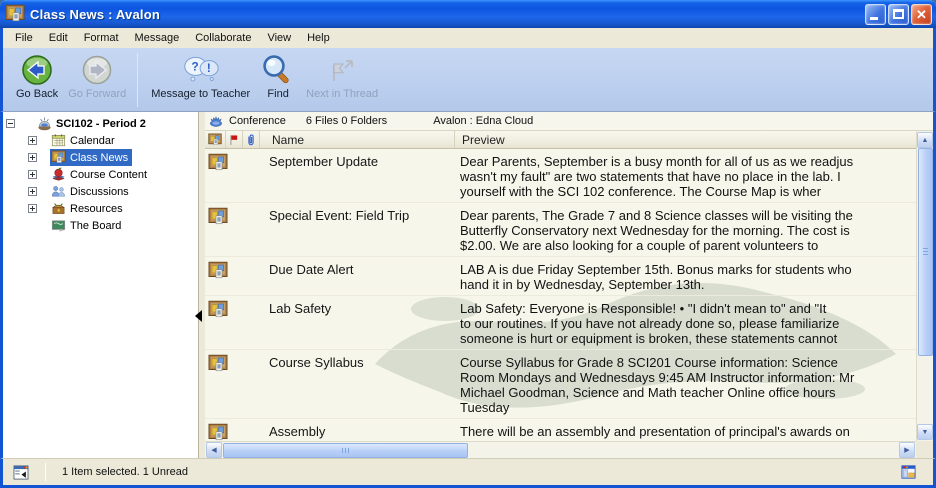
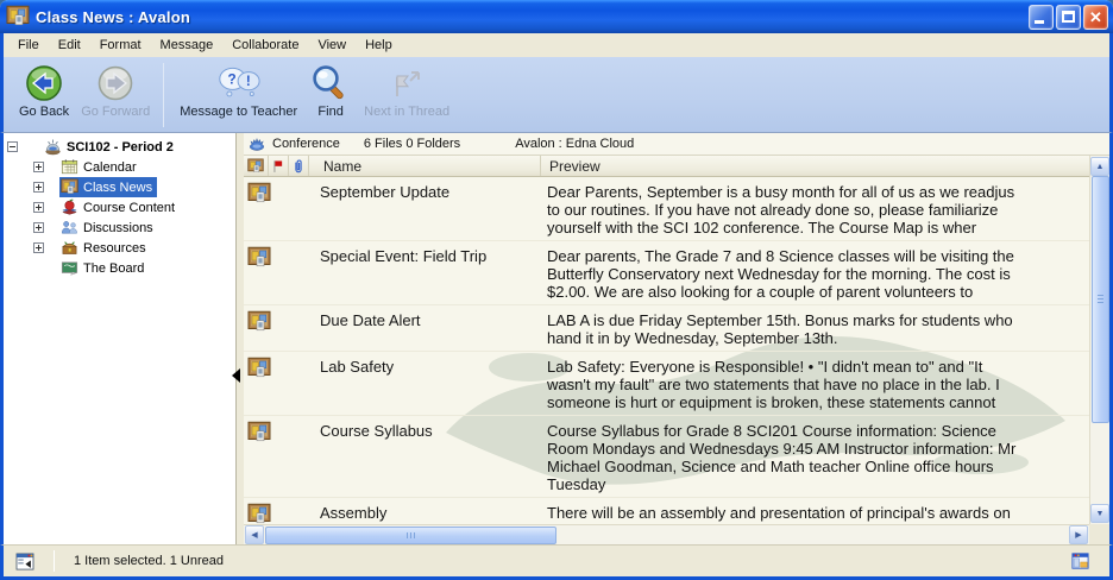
  Class News : Avalon
  ✕
  File
  Edit
  Format
  Message
  Collaborate
  View
  Help
  Go Back
  Go Forward
  Message to Teacher
  Find
  Next in Thread
  SCI102 - Period 2
  Calendar
  Class News
  Course Content
  Discussions
  Resources
  The Board
  Conference
  6 Files 0 Folders
  Avalon : Edna Cloud
  Name
  Preview
  September Update
  Dear Parents, September is a busy month for all of us as we readjus
- wasn't my fault" are two statements that have no place in the lab. I
+ to our routines. If you have not already done so, please familiarize
  yourself with the SCI 102 conference. The Course Map is wher
  Special Event: Field Trip
  Dear parents, The Grade 7 and 8 Science classes will be visiting the
  Butterfly Conservatory next Wednesday for the morning. The cost is
  $2.00. We are also looking for a couple of parent volunteers to
  Due Date Alert
  LAB A is due Friday September 15th. Bonus marks for students who
  hand it in by Wednesday, September 13th.
  Lab Safety
  Lab Safety: Everyone is Responsible! • "I didn't mean to" and "It
- to our routines. If you have not already done so, please familiarize
+ wasn't my fault" are two statements that have no place in the lab. I
  someone is hurt or equipment is broken, these statements cannot
  Course Syllabus
  Course Syllabus for Grade 8 SCI201 Course information: Science
  Room Mondays and Wednesdays 9:45 AM Instructor information: Mr
  Michael Goodman, Science and Math teacher Online office hours
  Tuesday
  Assembly
  There will be an assembly and presentation of principal's awards on
  1 Item selected. 1 Unread
